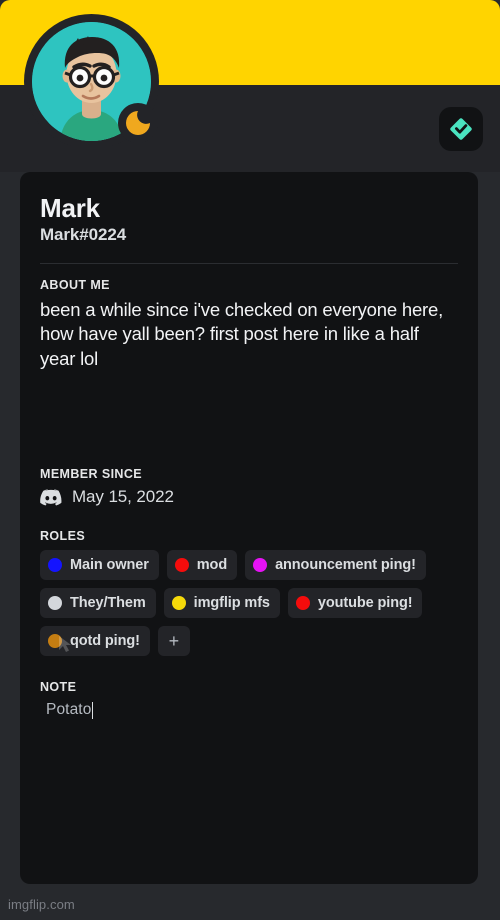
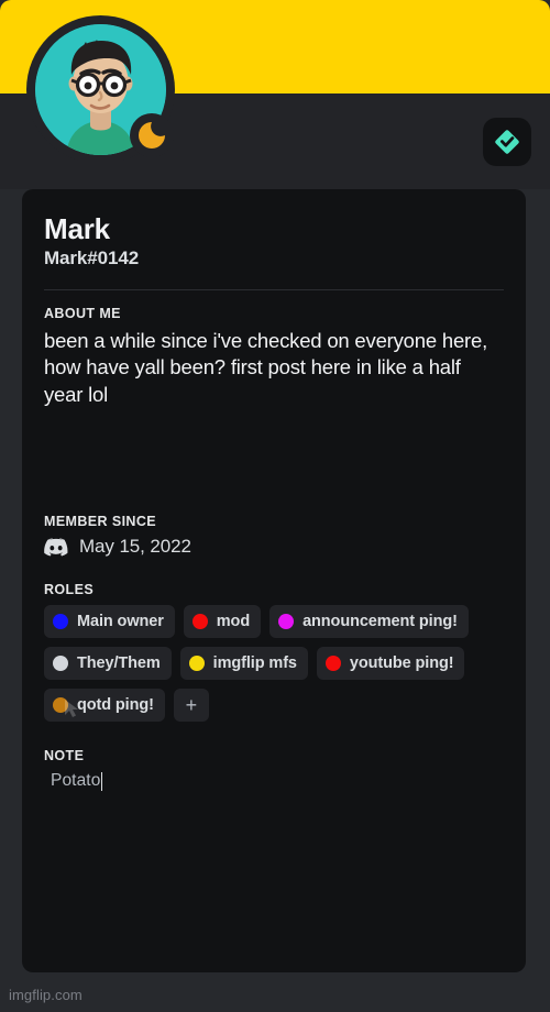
  Mark
- Mark#0224
+ Mark#0142
  ABOUT ME
  been a while since i've checked on everyone here, how have yall been? first post here in like a half year lol
  MEMBER SINCE
  May 15, 2022
  ROLES
  Main owner
  mod
  announcement ping!
  They/Them
  imgflip mfs
  youtube ping!
  qotd ping!
  +
  NOTE
  Potato
  imgflip.com
